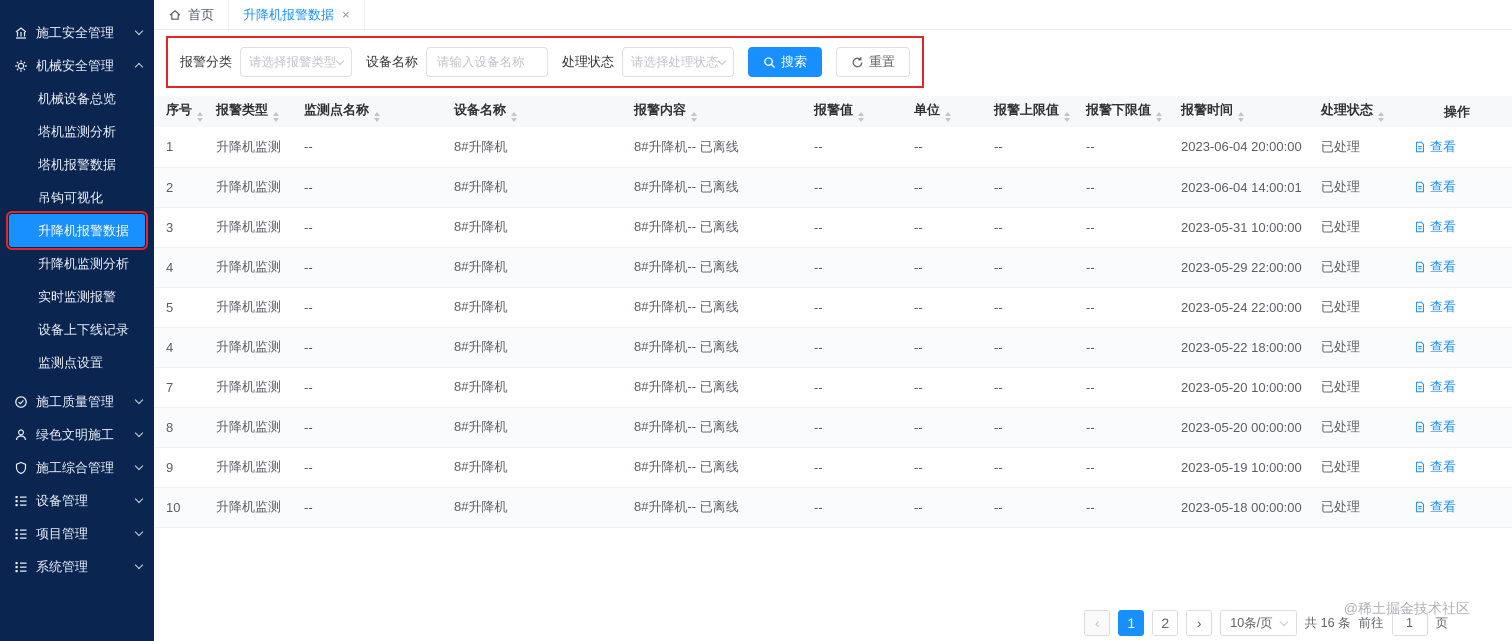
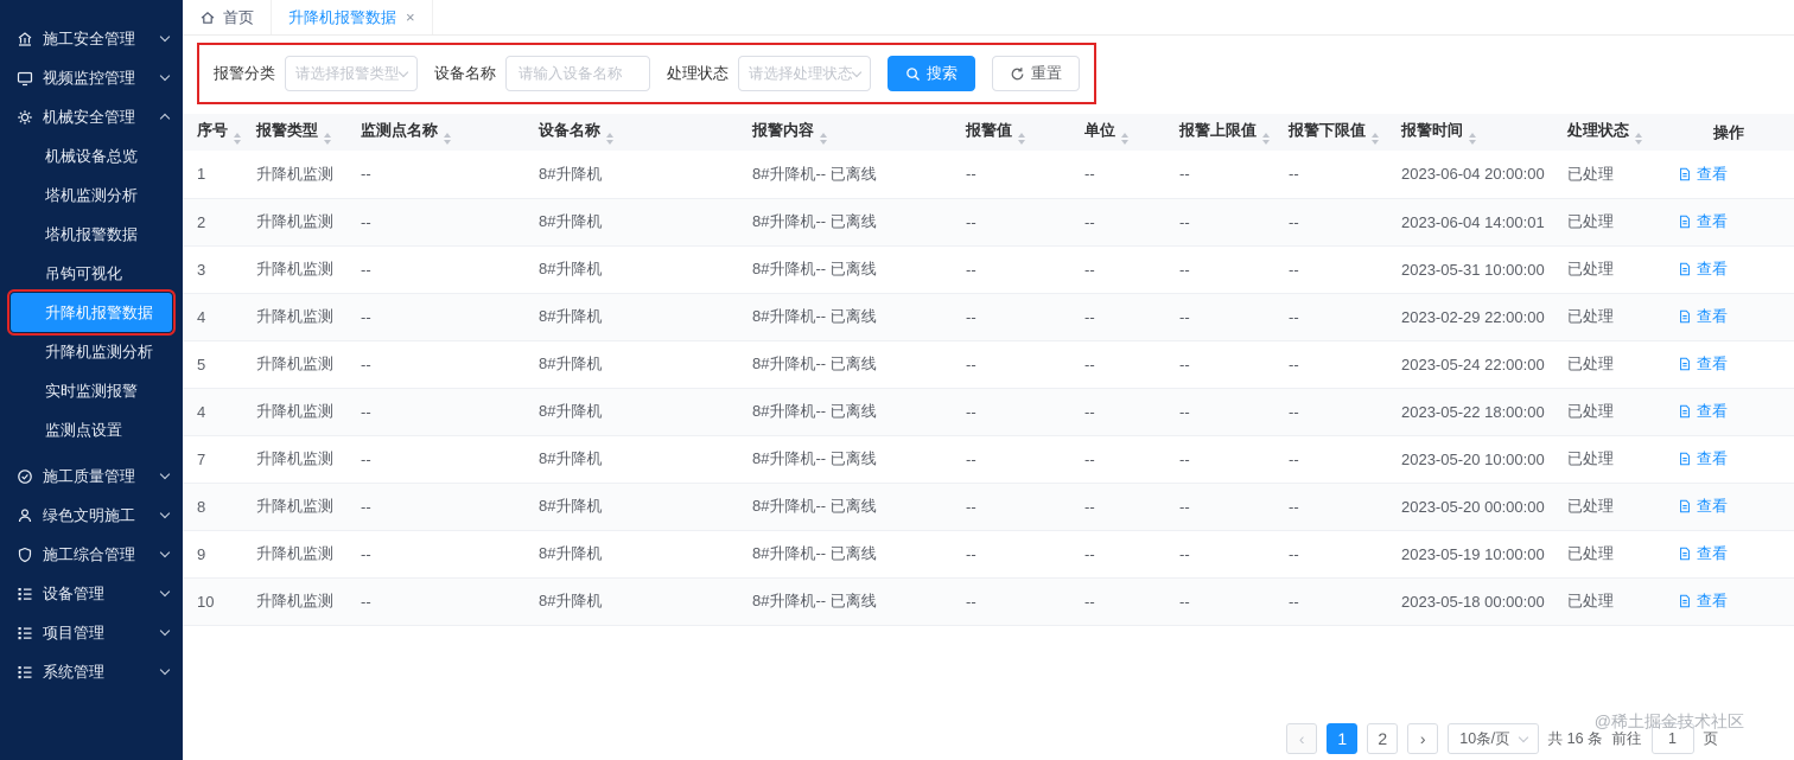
  施工安全管理
+ 视频监控管理
  机械安全管理
  机械设备总览
  塔机监测分析
  塔机报警数据
  吊钩可视化
  升降机报警数据
  升降机监测分析
  实时监测报警
- 设备上下线记录
  监测点设置
  施工质量管理
  绿色文明施工
  施工综合管理
  设备管理
  项目管理
  系统管理
  首页
  升降机报警数据
  ×
  报警分类
  请选择报警类型
  设备名称
  请输入设备名称
  处理状态
  请选择处理状态
  搜索
  重置
  序号	报警类型	监测点名称	设备名称	报警内容	报警值	单位	报警上限值	报警下限值	报警时间	处理状态	操作
  1	升降机监测	--	8#升降机	8#升降机-- 已离线	--	--	--	--	2023-06-04 20:00:00	已处理	查看
  2	升降机监测	--	8#升降机	8#升降机-- 已离线	--	--	--	--	2023-06-04 14:00:01	已处理	查看
  3	升降机监测	--	8#升降机	8#升降机-- 已离线	--	--	--	--	2023-05-31 10:00:00	已处理	查看
- 4	升降机监测	--	8#升降机	8#升降机-- 已离线	--	--	--	--	2023-05-29 22:00:00	已处理	查看
+ 4	升降机监测	--	8#升降机	8#升降机-- 已离线	--	--	--	--	2023-02-29 22:00:00	已处理	查看
  5	升降机监测	--	8#升降机	8#升降机-- 已离线	--	--	--	--	2023-05-24 22:00:00	已处理	查看
  4	升降机监测	--	8#升降机	8#升降机-- 已离线	--	--	--	--	2023-05-22 18:00:00	已处理	查看
  7	升降机监测	--	8#升降机	8#升降机-- 已离线	--	--	--	--	2023-05-20 10:00:00	已处理	查看
  8	升降机监测	--	8#升降机	8#升降机-- 已离线	--	--	--	--	2023-05-20 00:00:00	已处理	查看
  9	升降机监测	--	8#升降机	8#升降机-- 已离线	--	--	--	--	2023-05-19 10:00:00	已处理	查看
  10	升降机监测	--	8#升降机	8#升降机-- 已离线	--	--	--	--	2023-05-18 00:00:00	已处理	查看
  ‹
  1
  2
  ›
  10条/页
  共 16 条
  前往
  1
  页
  @稀土掘金技术社区
